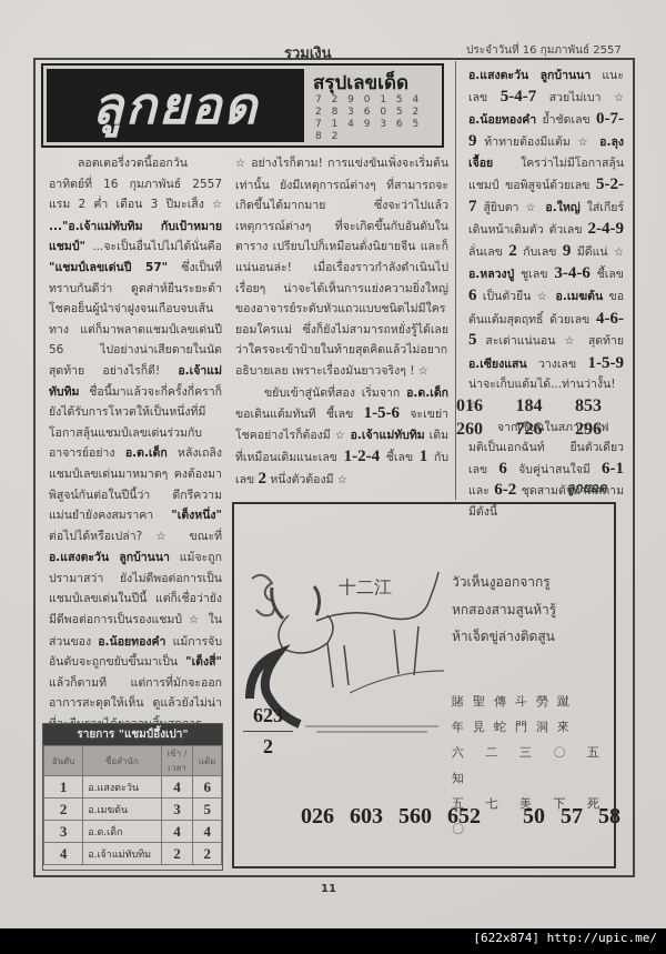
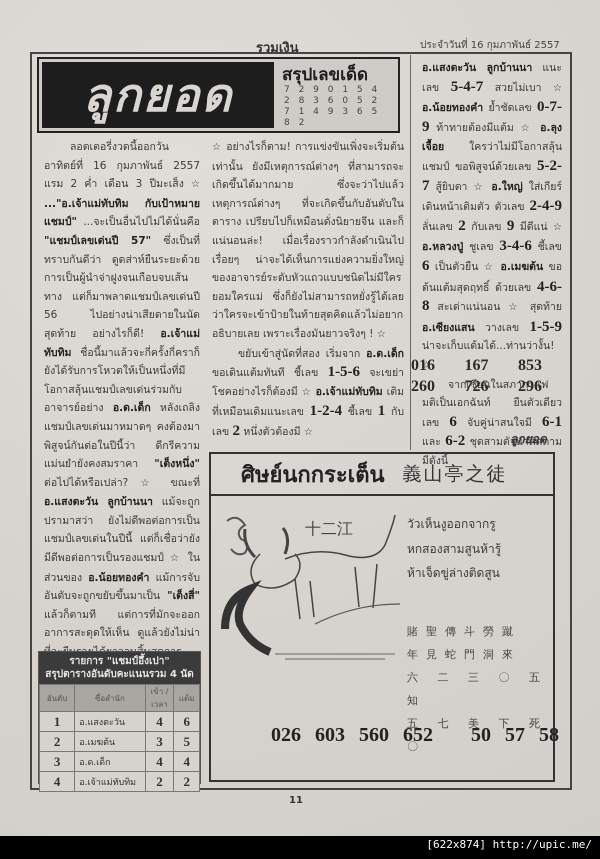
  รวมเงิน
  ประจำวันที่ 16 กุมภาพันธ์ 2557
  ลูกยอด
  สรุปเลขเด็ด
  7 2 9 0 1 5 4 2 8 3 6 0 5 2 7 1 4 9 3 6 5 8 2
- ลอตเตอรี่งวดนี้ออกวัน อาทิตย์ที่ 16 กุมภาพันธ์ 2557 แรม 2 ค่ำ เดือน 3 ปีมะเส็ง ☆ ..."อ.เจ้าแม่ทับทิม กับเป้าหมายแชมป์" ...จะเป็นอื่นไปไม่ได้นั่นคือ "แชมป์เลขเด่นปี 57" ซึ่งเป็นที่ทราบกันดีว่า ดูดส่าห์ยืนระยะด้าโชคอย็นผู้นำจ่าฝูงจนเกือบจบเส้นทาง แต่ก็มาพลาดแชมป์เลขเด่นปี 56 ไปอย่างน่าเสียดายในนัดสุดท้าย อย่างไรก็ดี! อ.เจ้าแม่ทับทิม ชื่อนี้มาแล้วจะกี่ครั้งกี่คราก็ยังได้รับการโหวตให้เป็นหนึ่งที่มีโอกาสลุ้นแชมป์เลขเด่นร่วมกับอาจารย์อย่าง อ.ด.เด็ก หลังเถลิงแชมป์เลขเด่นมาหมาดๆ คงต้องมาพิสูจน์กันต่อในปีนี้ว่า ดีกรีความแม่นยำยังคงสมราคา "เต็งหนึ่ง" ต่อไปได้หรือเปล่า? ☆ ขณะที่ อ.แสงตะวัน ลูกบ้านนา แม้จะถูกปรามาสว่า ยังไม่ดีพอต่อการเป็นแชมป์เลขเด่นในปีนี้ แต่ก็เชื่อว่ายังมีดีพอต่อการเป็นรองแชมป์ ☆ ในส่วนของ อ.น้อยทองคำ แม้การจับอันดับจะถูกขยับขึ้นมาเป็น "เต็งสี่" แล้วก็ตามที แต่การที่มักจะออกอาการสะดุดให้เห็น ดูแล้วยังไม่น่า
+ ลอตเตอรี่งวดนี้ออกวัน อาทิตย์ที่ 16 กุมภาพันธ์ 2557 แรม 2 ค่ำ เดือน 3 ปีมะเส็ง ☆ ..."อ.เจ้าแม่ทับทิม กับเป้าหมายแชมป์" ...จะเป็นอื่นไปไม่ได้นั่นคือ "แชมป์เลขเด่นปี 57" ซึ่งเป็นที่ทราบกันดีว่า ดูดส่าห์ยืนระยะด้วยการเป็นผู้นำจ่าฝูงจนเกือบจบเส้นทาง แต่ก็มาพลาดแชมป์เลขเด่นปี 56 ไปอย่างน่าเสียดายในนัดสุดท้าย อย่างไรก็ดี! อ.เจ้าแม่ทับทิม ชื่อนี้มาแล้วจะกี่ครั้งกี่คราก็ยังได้รับการโหวตให้เป็นหนึ่งที่มีโอกาสลุ้นแชมป์เลขเด่นร่วมกับอาจารย์อย่าง อ.ด.เด็ก หลังเถลิงแชมป์เลขเด่นมาหมาดๆ คงต้องมาพิสูจน์กันต่อในปีนี้ว่า ดีกรีความแม่นยำยังคงสมราคา "เต็งหนึ่ง" ต่อไปได้หรือเปล่า? ☆ ขณะที่ อ.แสงตะวัน ลูกบ้านนา แม้จะถูกปรามาสว่า ยังไม่ดีพอต่อการเป็นแชมป์เลขเด่นในปีนี้ แต่ก็เชื่อว่ายังมีดีพอต่อการเป็นรองแชมป์ ☆ ในส่วนของ อ.น้อยทองคำ แม้การจับอันดับจะถูกขยับขึ้นมาเป็น "เต็งสี่" แล้วก็ตามที แต่การที่มักจะออกอาการสะดุดให้เห็น ดูแล้วยังไม่น่า
  ☆ อย่างไรก็ตาม! การแข่งขันเพิ่งจะเริ่มต้นเท่านั้น ยังมีเหตุการณ์ต่างๆ ที่สามารถจะเกิดขึ้นได้มากมาย ซึ่งจะว่าไปแล้วเหตุการณ์ต่างๆ ที่จะเกิดขึ้นกับอันดับในตาราง เปรียบไปก็เหมือนดั่งนิยายจีน และก็แน่นอนล่ะ! เมื่อเรื่องราวกำลังดำเนินไปเรื่อยๆ น่าจะได้เห็นการแย่งความยิ่งใหญ่ของอาจารย์ระดับหัวแถวแบบชนิดไม่มีใครยอมใครแม่ ซึ่งก็ยังไม่สามารถหยั่งรู้ได้เลยว่าใครจะเข้าป้ายในท้ายสุดคิดแล้วไม่อยากอธิบายเลย เพราะเรื่องมันยาวจริงๆ ! ☆
  ขยับเข้าสู่นัดที่สอง เริ่มจาก อ.ด.เด็ก ขอเดินแต้มทันที ชี้เลข 1-5-6 จะเขย่าโชคอย่างไรก็ต้องมี ☆ อ.เจ้าแม่ทับทิม เติมที่เหมือนเดิมแนะเลข 1-2-4 ชี้เลข 1 กับเลข 2 หนึ่งตัวต้องมี ☆
- อ.แสงตะวัน ลูกบ้านนา แนะเลข 5-4-7 สวยไม่เบา ☆ อ.น้อยทองคำ ย้ำชัดเลข 0-7-9 ท้าทายต้องมีแต้ม ☆ อ.ลุงเจื้อย ใครว่าไม่มีโอกาสลุ้นแชมป์ ขอพิสูจน์ด้วยเลข 5-2-7 สู้ยิบตา ☆ อ.ใหญ่ ใส่เกียร์เดินหน้าเติมตัว ตัวเลข 2-4-9 ลั่นเลข 2 กับเลข 9 มีดีแน่ ☆ อ.หลวงปู่ ชูเลข 3-4-6 ชี้เลข 6 เป็นตัวยืน ☆ อ.เมฆต้น ขอต้นแต้มสุดฤทธิ์ ด้วยเลข 4-6-5 สะเด่าแน่นอน ☆ สุดท้าย อ.เซียงแสน วางเลข 1-5-9 น่าจะเก็บแต้มได้...ท่านว่างั้น! ☆
+ อ.แสงตะวัน ลูกบ้านนา แนะเลข 5-4-7 สวยไม่เบา ☆ อ.น้อยทองคำ ย้ำชัดเลข 0-7-9 ท้าทายต้องมีแต้ม ☆ อ.ลุงเจื้อย ใครว่าไม่มีโอกาสลุ้นแชมป์ ขอพิสูจน์ด้วยเลข 5-2-7 สู้ยิบตา ☆ อ.ใหญ่ ใส่เกียร์เดินหน้าเติมตัว ตัวเลข 2-4-9 ลั่นเลข 2 กับเลข 9 มีดีแน่ ☆ อ.หลวงปู่ ชูเลข 3-4-6 ชี้เลข 6 เป็นตัวยืน ☆ อ.เมฆต้น ขอต้นแต้มสุดฤทธิ์ ด้วยเลข 4-6-8 สะเด่าแน่นอน ☆ สุดท้าย อ.เซียงแสน วางเลข 1-5-9 น่าจะเก็บแต้มได้...ท่านว่างั้น! ☆
  จากเซียนในสภากาแฟ มติเป็นเอกฉันท์ ยืนตัวเดียว เลข 6 จับคู่น่าสนใจมี 6-1 และ 6-2 ชุดสามตัวน่าติดตามมีดังนี้
  016
- 184
+ 167
  853
  260
  726
  296
  ลูกยอด
  รายการ "แชมป์อึ้งเปา"
+ สรุปตารางอันดับคะแนนรวม 4 นัด
  อันดับ	ชื่อสำนัก	เข้า / เวลา	แต้ม
  1	อ.แสงตะวัน	4	6
  2	อ.เมฆต้น	3	5
  3	อ.ด.เด็ก	4	4
  4	อ.เจ้าแม่ทับทิม	2	2
+ ศิษย์นกกระเต็น
+ 義山亭之徒
  十二江
  วัวเห็นงูออกจากรู
  หกสองสามสูนห้ารู้
  ห้าเจ็ดขู่ล่างติดสูน
  賭聖傳斗勞蹴
  年見蛇門洞來
  六 二 三 〇 五 知
  五 七 美 下 死 〇
- 623
- 2
  026
  603
  560
  652
  50
  57
  58
  11
  [622x874] http://upic.me/
